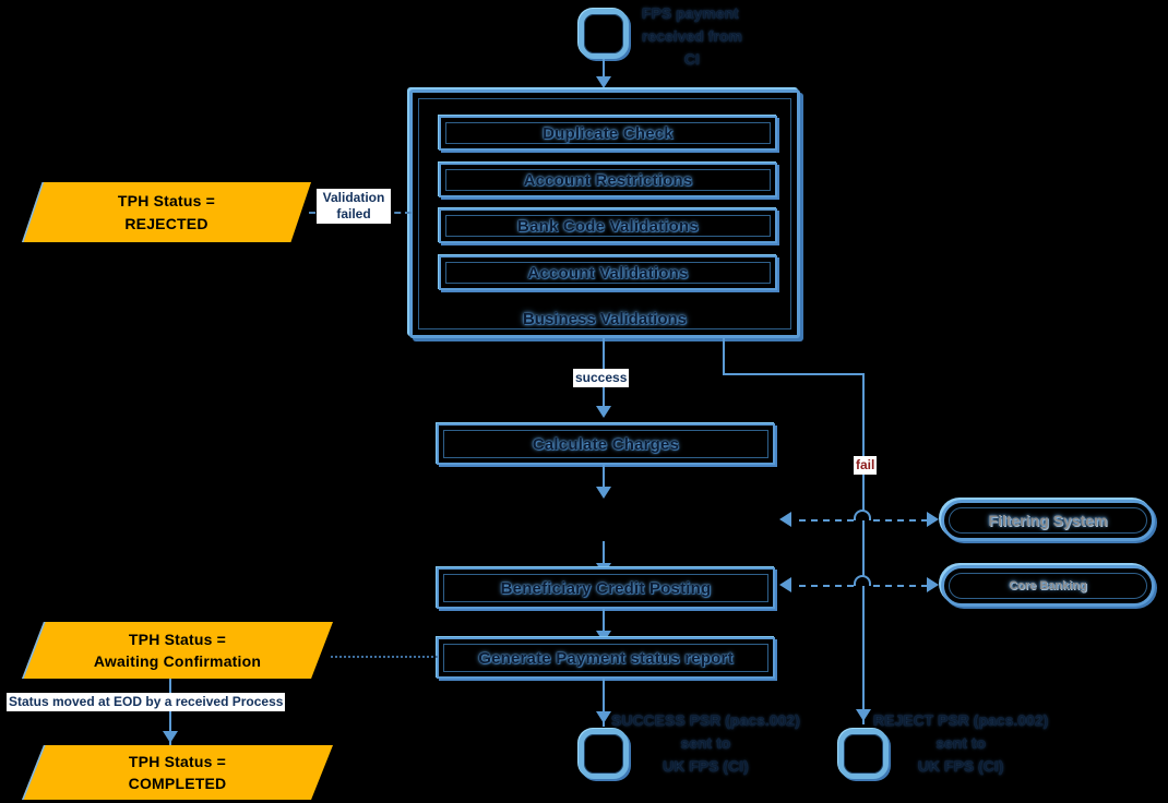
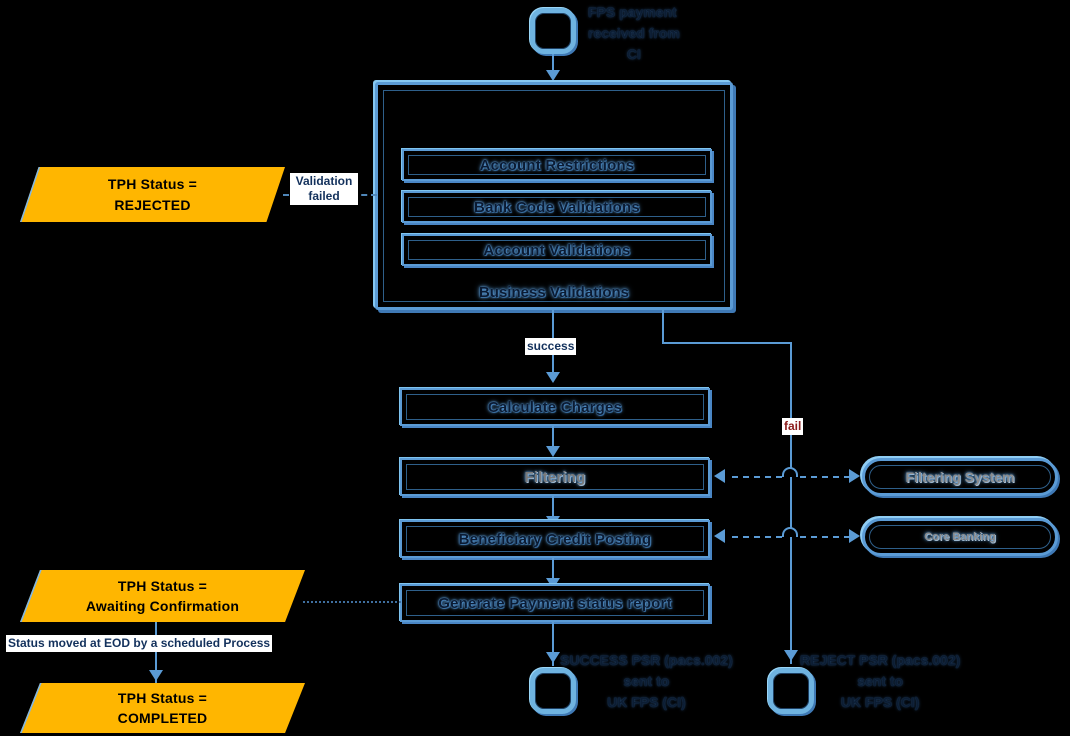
  FPS payment
  received from
  CI
  Business Validations
- Duplicate Check
  Account Restrictions
  Bank Code Validations
  Account Validations
  TPH Status =
  REJECTED
  Validation failed
  success
  fail
  Calculate Charges
+ Filtering
  Beneficiary Credit Posting
  Generate Payment status report
  Filtering System
  Core Banking
  TPH Status =
  Awaiting Confirmation
- Status moved at EOD by a received Process
+ Status moved at EOD by a scheduled Process
  TPH Status =
  COMPLETED
  SUCCESS PSR (pacs.002)
  sent to
  UK FPS (CI)
  REJECT PSR (pacs.002)
  sent to
  UK FPS (CI)
